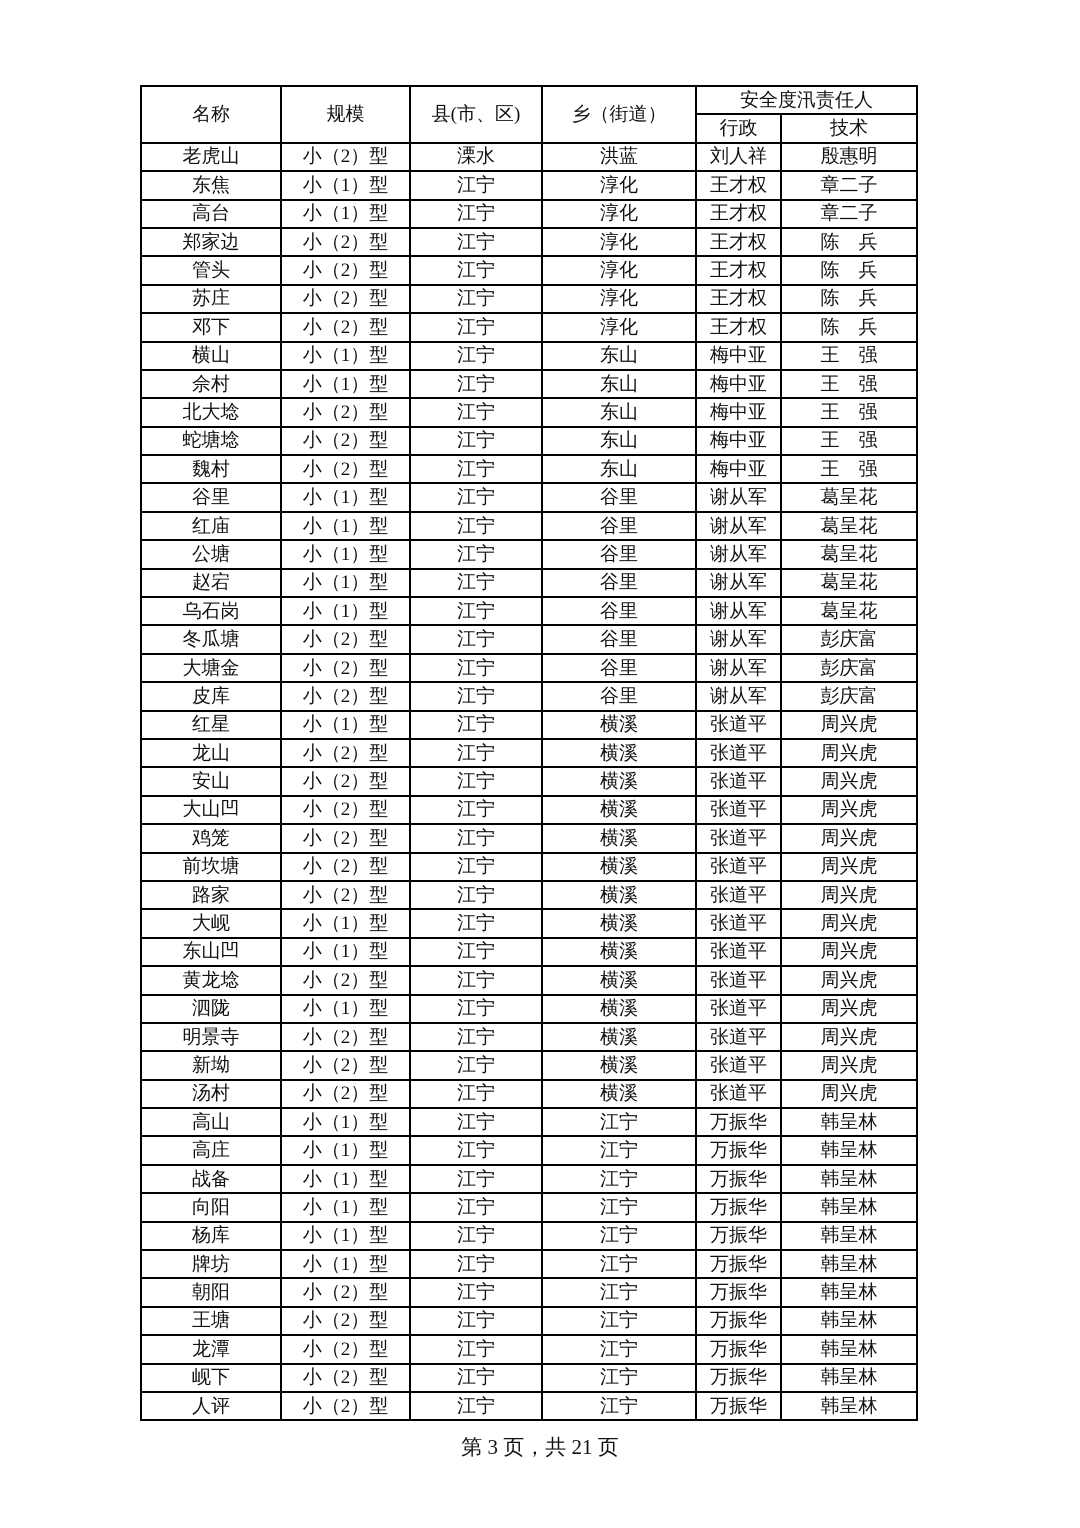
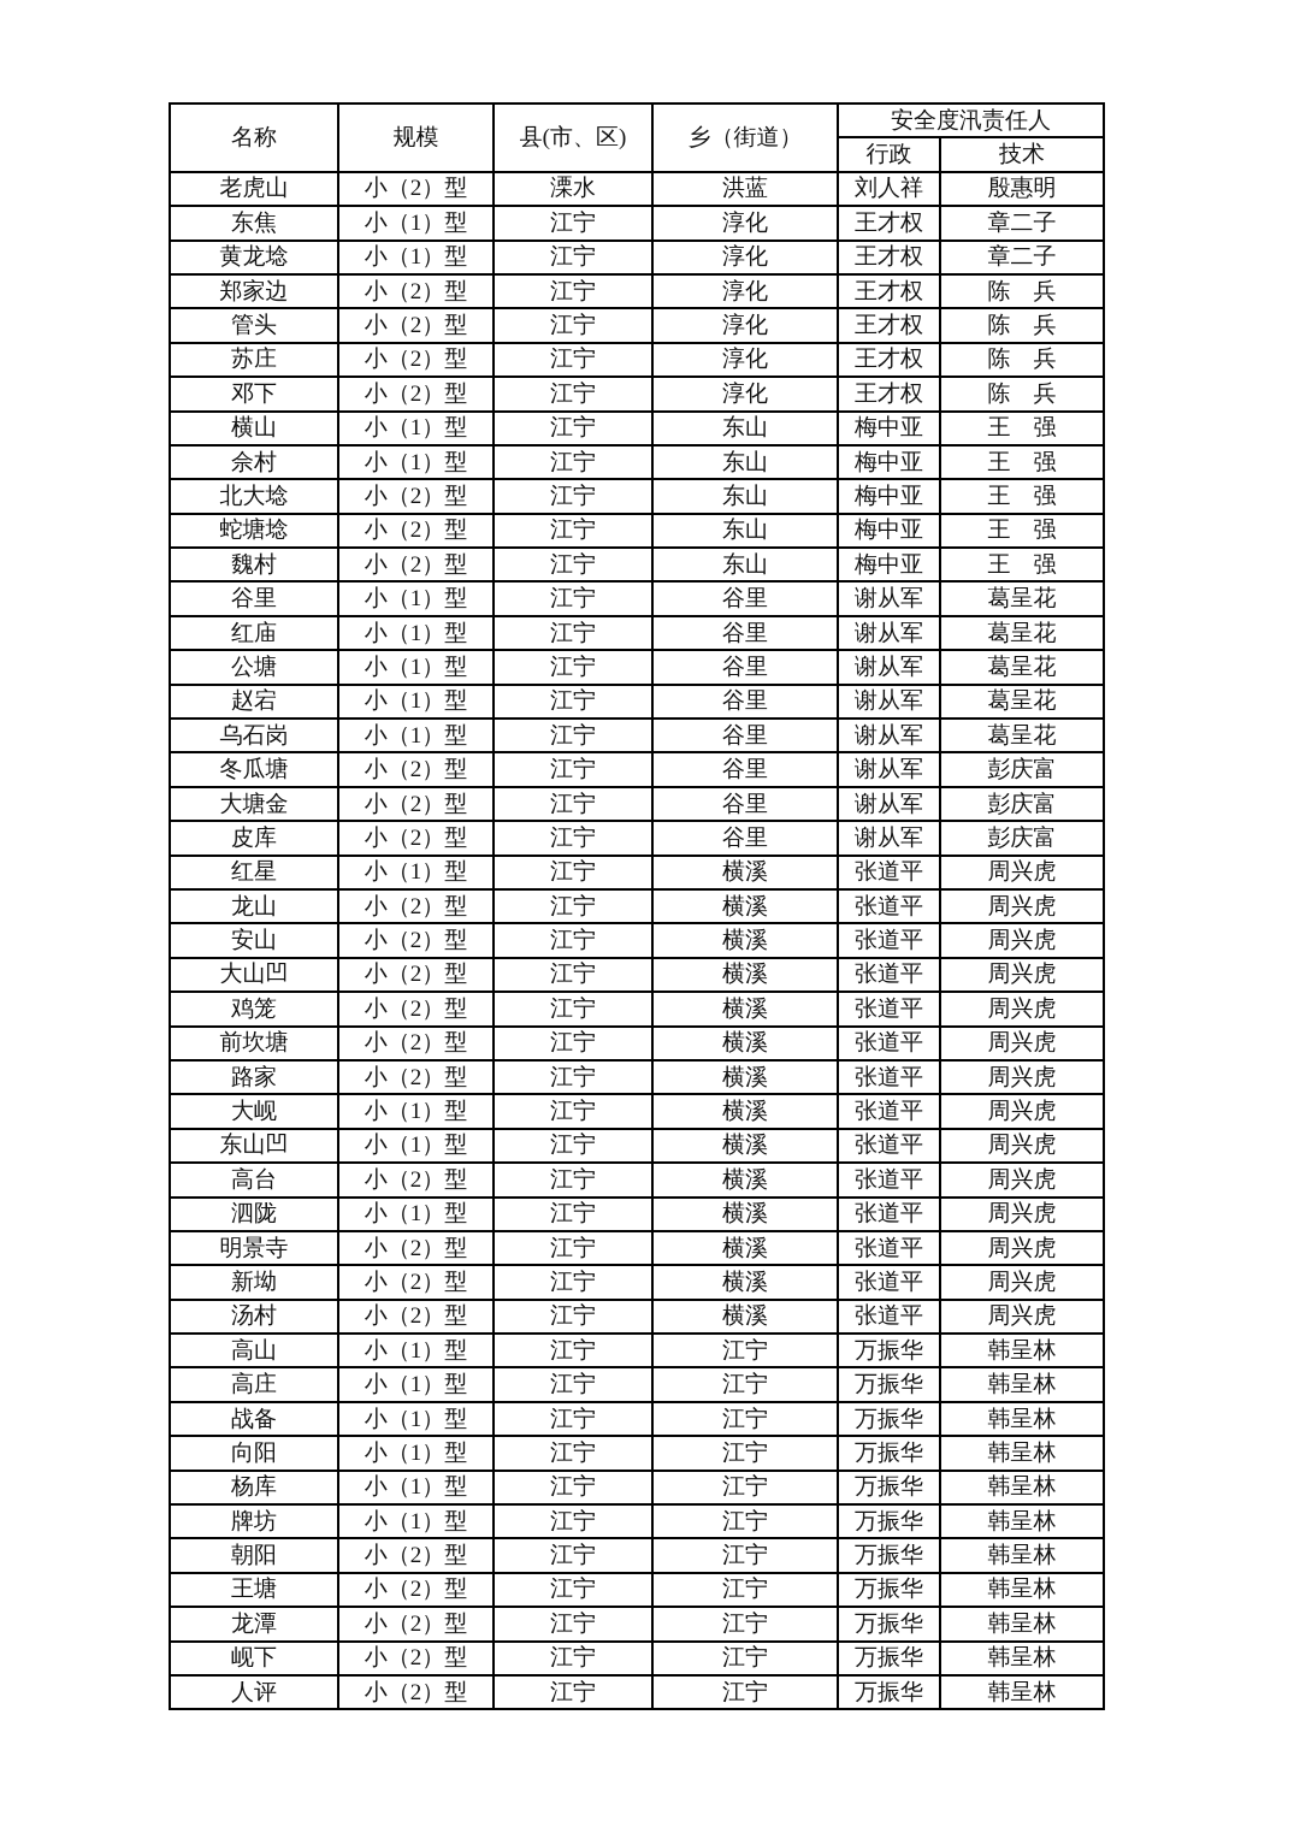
  名称	规模	县(市、区)	乡（街道）	安全度汛责任人
  行政	技术
  老虎山	小（2）型	溧水	洪蓝	刘人祥	殷惠明
  东焦	小（1）型	江宁	淳化	王才权	章二子
- 高台	小（1）型	江宁	淳化	王才权	章二子
+ 黄龙埝	小（1）型	江宁	淳化	王才权	章二子
  郑家边	小（2）型	江宁	淳化	王才权	陈 兵
  管头	小（2）型	江宁	淳化	王才权	陈 兵
  苏庄	小（2）型	江宁	淳化	王才权	陈 兵
  邓下	小（2）型	江宁	淳化	王才权	陈 兵
  横山	小（1）型	江宁	东山	梅中亚	王 强
  佘村	小（1）型	江宁	东山	梅中亚	王 强
  北大埝	小（2）型	江宁	东山	梅中亚	王 强
  蛇塘埝	小（2）型	江宁	东山	梅中亚	王 强
  魏村	小（2）型	江宁	东山	梅中亚	王 强
  谷里	小（1）型	江宁	谷里	谢从军	葛呈花
  红庙	小（1）型	江宁	谷里	谢从军	葛呈花
  公塘	小（1）型	江宁	谷里	谢从军	葛呈花
  赵宕	小（1）型	江宁	谷里	谢从军	葛呈花
  乌石岗	小（1）型	江宁	谷里	谢从军	葛呈花
  冬瓜塘	小（2）型	江宁	谷里	谢从军	彭庆富
  大塘金	小（2）型	江宁	谷里	谢从军	彭庆富
  皮库	小（2）型	江宁	谷里	谢从军	彭庆富
  红星	小（1）型	江宁	横溪	张道平	周兴虎
  龙山	小（2）型	江宁	横溪	张道平	周兴虎
  安山	小（2）型	江宁	横溪	张道平	周兴虎
  大山凹	小（2）型	江宁	横溪	张道平	周兴虎
  鸡笼	小（2）型	江宁	横溪	张道平	周兴虎
  前坎塘	小（2）型	江宁	横溪	张道平	周兴虎
  路家	小（2）型	江宁	横溪	张道平	周兴虎
  大岘	小（1）型	江宁	横溪	张道平	周兴虎
  东山凹	小（1）型	江宁	横溪	张道平	周兴虎
- 黄龙埝	小（2）型	江宁	横溪	张道平	周兴虎
+ 高台	小（2）型	江宁	横溪	张道平	周兴虎
  泗陇	小（1）型	江宁	横溪	张道平	周兴虎
  明景寺	小（2）型	江宁	横溪	张道平	周兴虎
  新坳	小（2）型	江宁	横溪	张道平	周兴虎
  汤村	小（2）型	江宁	横溪	张道平	周兴虎
  高山	小（1）型	江宁	江宁	万振华	韩呈林
  高庄	小（1）型	江宁	江宁	万振华	韩呈林
  战备	小（1）型	江宁	江宁	万振华	韩呈林
  向阳	小（1）型	江宁	江宁	万振华	韩呈林
  杨库	小（1）型	江宁	江宁	万振华	韩呈林
  牌坊	小（1）型	江宁	江宁	万振华	韩呈林
  朝阳	小（2）型	江宁	江宁	万振华	韩呈林
  王塘	小（2）型	江宁	江宁	万振华	韩呈林
  龙潭	小（2）型	江宁	江宁	万振华	韩呈林
  岘下	小（2）型	江宁	江宁	万振华	韩呈林
  人评	小（2）型	江宁	江宁	万振华	韩呈林
- 第 3 页，共 21 页
